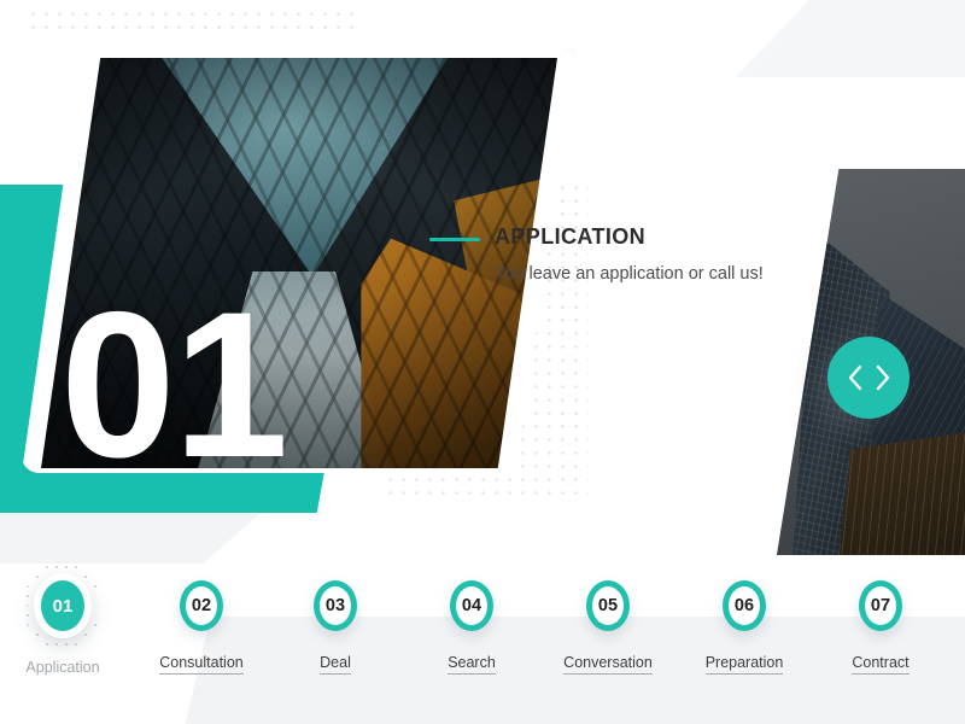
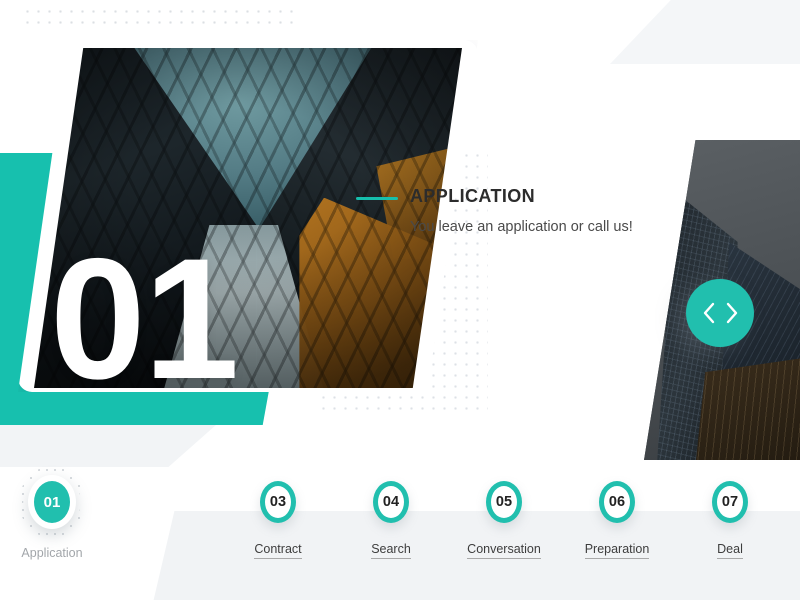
  01
  APPLICATION
  You leave an application or call us!
  01
  Application
- 02
- Consultation
  03
- Deal
+ Contract
  04
  Search
  05
  Conversation
  06
  Preparation
  07
- Contract
+ Deal
